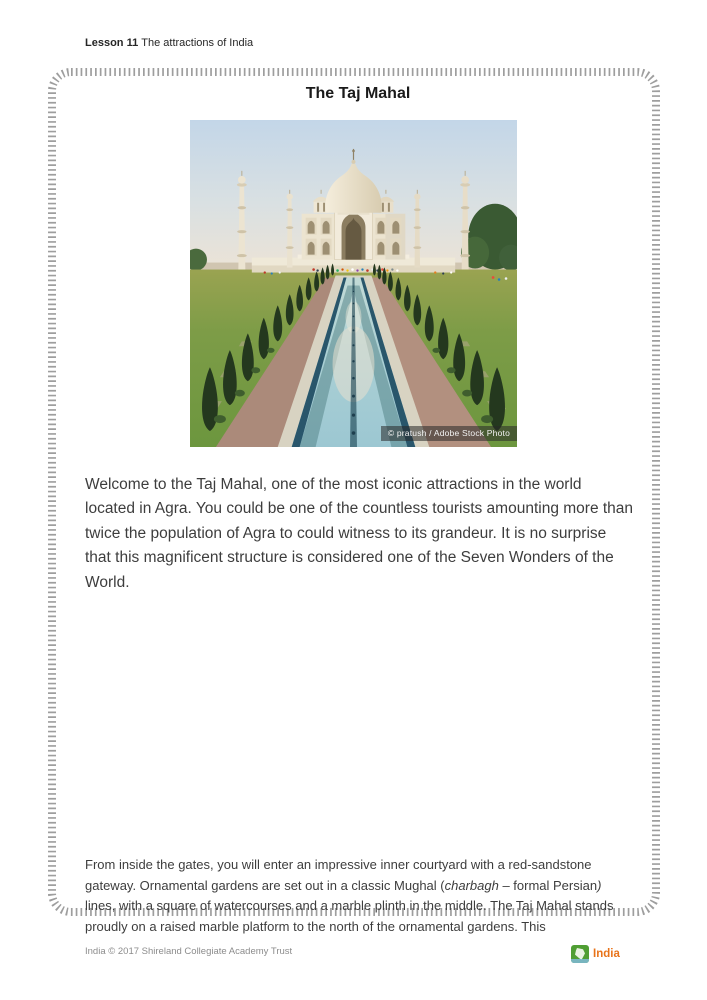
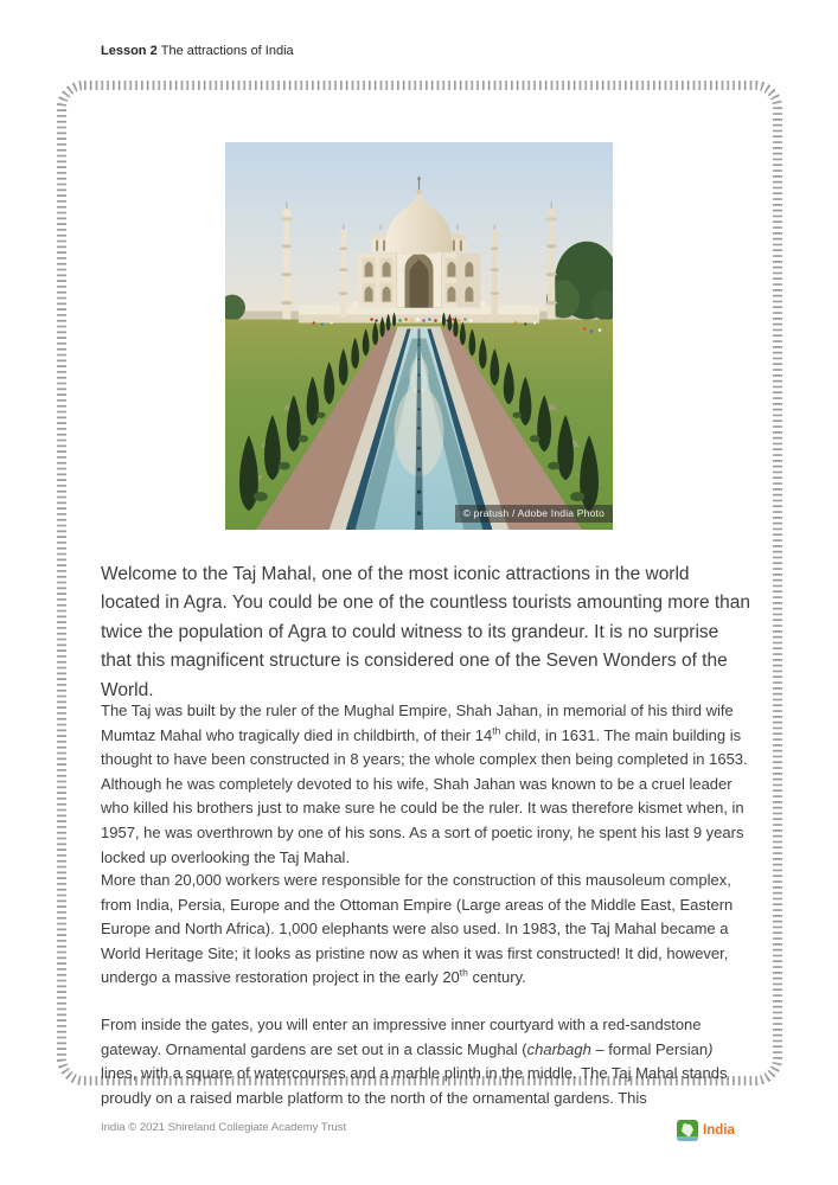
- Lesson 11 The attractions of India
+ Lesson 2 The attractions of India
- The Taj Mahal
- © pratush / Adobe Stock Photo
+ © pratush / Adobe India Photo
  Welcome to the Taj Mahal, one of the most iconic attractions in the world located in Agra. You could be one of the countless tourists amounting more than twice the population of Agra to could witness to its grandeur. It is no surprise that this magnificent structure is considered one of the Seven Wonders of the World.
+ The Taj was built by the ruler of the Mughal Empire, Shah Jahan, in memorial of his third wife Mumtaz Mahal who tragically died in childbirth, of their 14th child, in 1631. The main building is thought to have been constructed in 8 years; the whole complex then being completed in 1653. Although he was completely devoted to his wife, Shah Jahan was known to be a cruel leader who killed his brothers just to make sure he could be the ruler. It was therefore kismet when, in 1957, he was overthrown by one of his sons. As a sort of poetic irony, he spent his last 9 years locked up overlooking the Taj Mahal.
+ More than 20,000 workers were responsible for the construction of this mausoleum complex, from India, Persia, Europe and the Ottoman Empire (Large areas of the Middle East, Eastern Europe and North Africa). 1,000 elephants were also used. In 1983, the Taj Mahal became a World Heritage Site; it looks as pristine now as when it was first constructed! It did, however, undergo a massive restoration project in the early 20th century.
  From inside the gates, you will enter an impressive inner courtyard with a red-sandstone gateway. Ornamental gardens are set out in a classic Mughal (charbagh – formal Persian) lines, with a square of watercourses and a marble plinth in the middle. The Taj Mahal stands proudly on a raised marble platform to the north of the ornamental gardens. This
- India © 2017 Shireland Collegiate Academy Trust
+ India © 2021 Shireland Collegiate Academy Trust
  India
